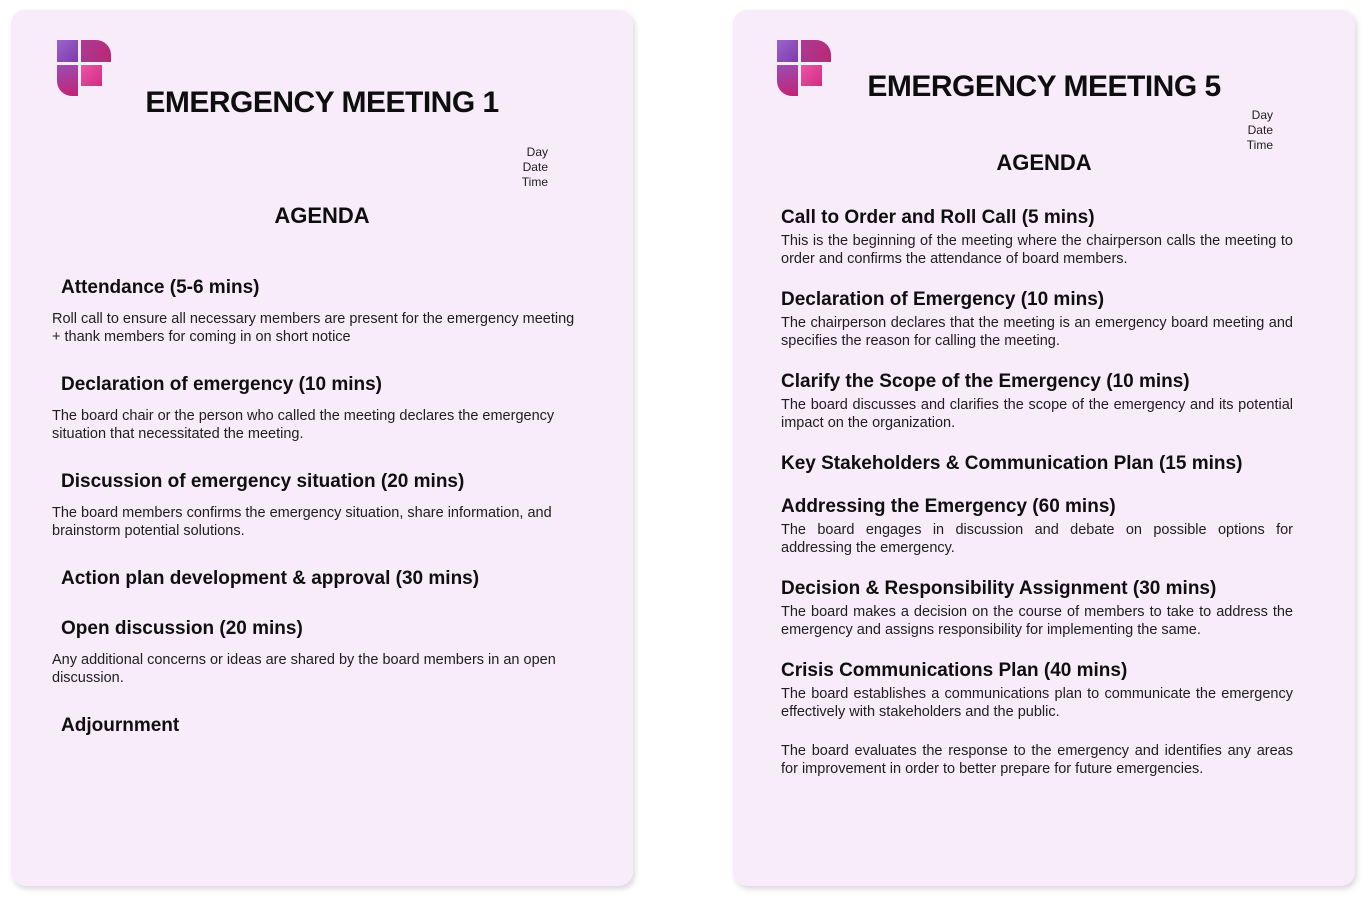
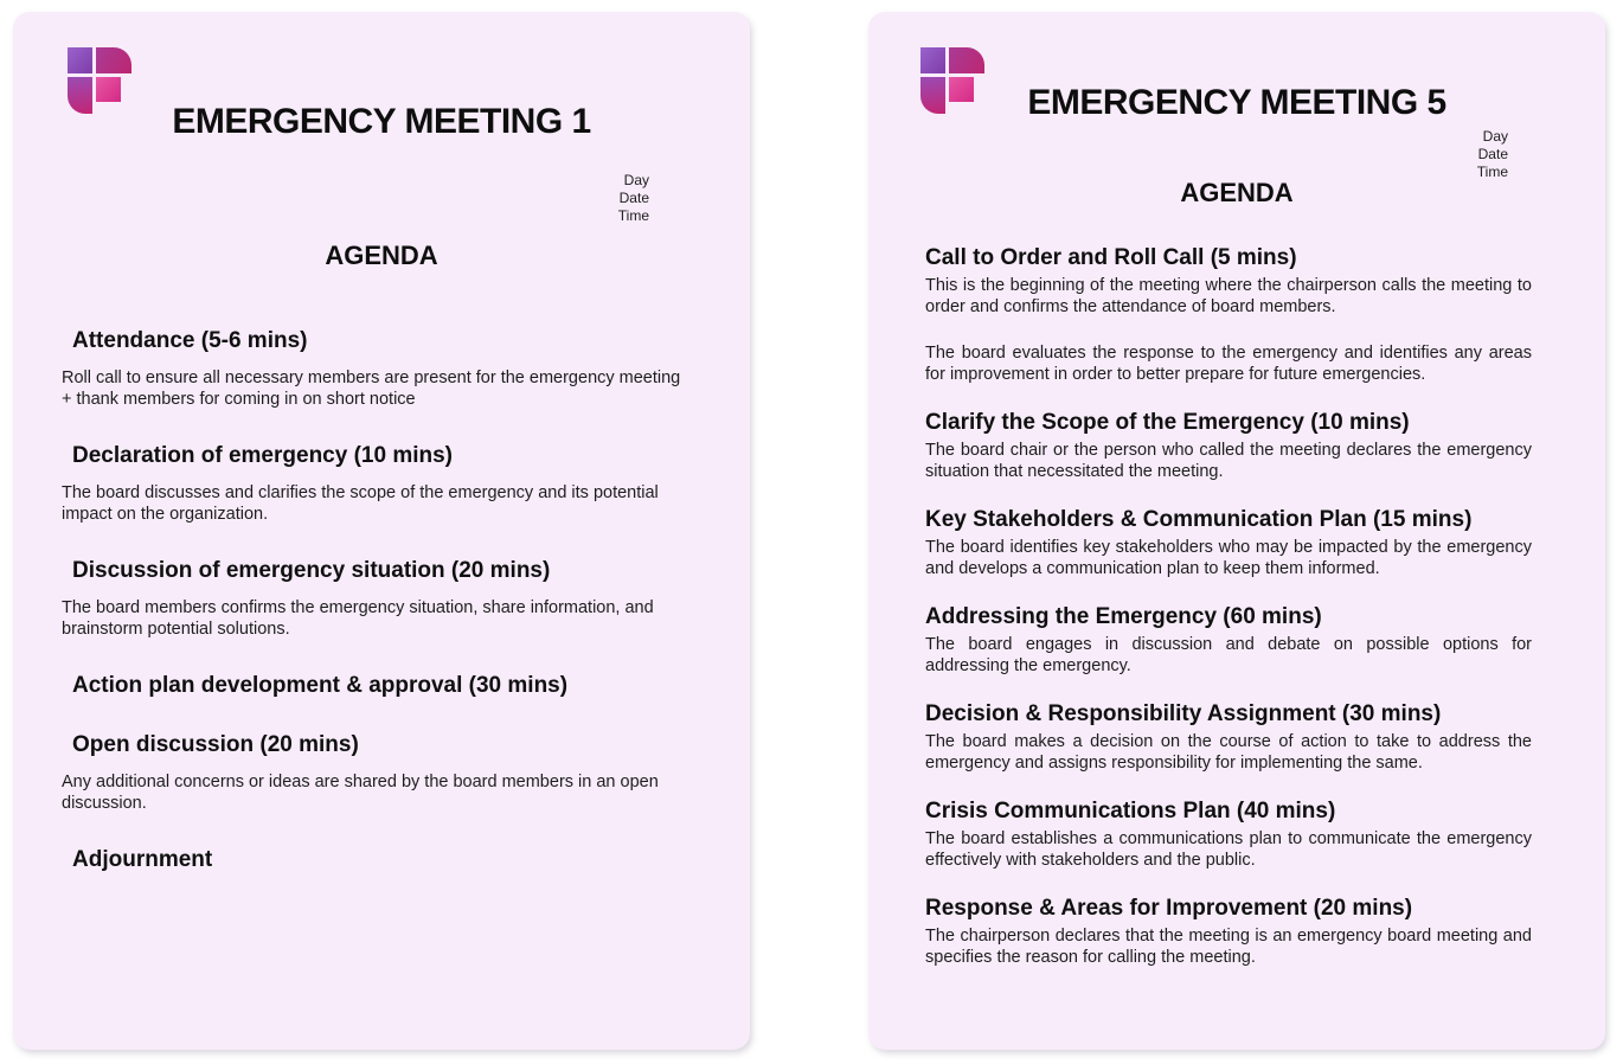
  EMERGENCY MEETING 1
  Day
  Date
  Time
  AGENDA
  Attendance (5-6 mins)
  Roll call to ensure all necessary members are present for the emergency meeting + thank members for coming in on short notice
  Declaration of emergency (10 mins)
- The board chair or the person who called the meeting declares the emergency situation that necessitated the meeting.
+ The board discusses and clarifies the scope of the emergency and its potential impact on the organization.
  Discussion of emergency situation (20 mins)
  The board members confirms the emergency situation, share information, and brainstorm potential solutions.
  Action plan development & approval (30 mins)
  Open discussion (20 mins)
  Any additional concerns or ideas are shared by the board members in an open discussion.
  Adjournment
  EMERGENCY MEETING 5
  Day
  Date
  Time
  AGENDA
  Call to Order and Roll Call (5 mins)
  This is the beginning of the meeting where the chairperson calls the meeting to order and confirms the attendance of board members.
- Declaration of Emergency (10 mins)
- The chairperson declares that the meeting is an emergency board meeting and specifies the reason for calling the meeting.
+ The board evaluates the response to the emergency and identifies any areas for improvement in order to better prepare for future emergencies.
  Clarify the Scope of the Emergency (10 mins)
- The board discusses and clarifies the scope of the emergency and its potential impact on the organization.
+ The board chair or the person who called the meeting declares the emergency situation that necessitated the meeting.
  Key Stakeholders & Communication Plan (15 mins)
+ The board identifies key stakeholders who may be impacted by the emergency and develops a communication plan to keep them informed.
  Addressing the Emergency (60 mins)
  The board engages in discussion and debate on possible options for addressing the emergency.
  Decision & Responsibility Assignment (30 mins)
- The board makes a decision on the course of members to take to address the emergency and assigns responsibility for implementing the same.
+ The board makes a decision on the course of action to take to address the emergency and assigns responsibility for implementing the same.
  Crisis Communications Plan (40 mins)
  The board establishes a communications plan to communicate the emergency effectively with stakeholders and the public.
+ Response & Areas for Improvement (20 mins)
- The board evaluates the response to the emergency and identifies any areas for improvement in order to better prepare for future emergencies.
+ The chairperson declares that the meeting is an emergency board meeting and specifies the reason for calling the meeting.
